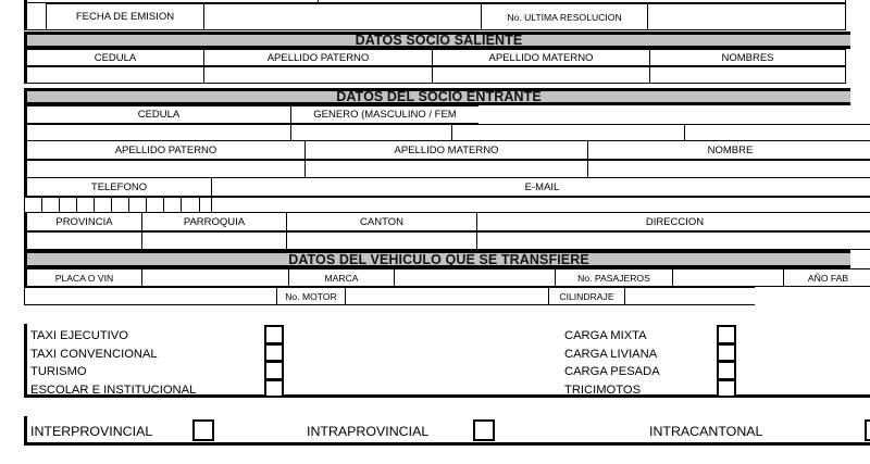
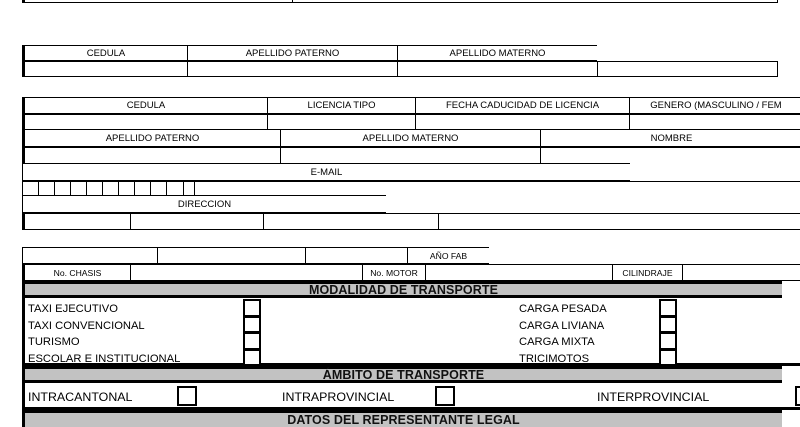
- FECHA DE EMISION
- No. ULTIMA RESOLUCION
- DATOS SOCIO SALIENTE
  CEDULA
  APELLIDO PATERNO
  APELLIDO MATERNO
- NOMBRES
- DATOS DEL SOCIO ENTRANTE
  CEDULA
+ LICENCIA TIPO
+ FECHA CADUCIDAD DE LICENCIA
  GENERO (MASCULINO / FEM
  APELLIDO PATERNO
  APELLIDO MATERNO
  NOMBRE
- TELEFONO
  E-MAIL
- PROVINCIA
- PARROQUIA
- CANTON
  DIRECCION
- DATOS DEL VEHICULO QUE SE TRANSFIERE
- PLACA O VIN
- MARCA
- No. PASAJEROS
  AÑO FAB
+ No. CHASIS
  No. MOTOR
  CILINDRAJE
+ MODALIDAD DE TRANSPORTE
  TAXI EJECUTIVO
  TAXI CONVENCIONAL
  TURISMO
  ESCOLAR E INSTITUCIONAL
- CARGA MIXTA
+ CARGA PESADA
  CARGA LIVIANA
- CARGA PESADA
+ CARGA MIXTA
  TRICIMOTOS
+ ÁMBITO DE TRANSPORTE
- INTERPROVINCIAL
+ INTRACANTONAL
  INTRAPROVINCIAL
- INTRACANTONAL
+ INTERPROVINCIAL
+ DATOS DEL REPRESENTANTE LEGAL
